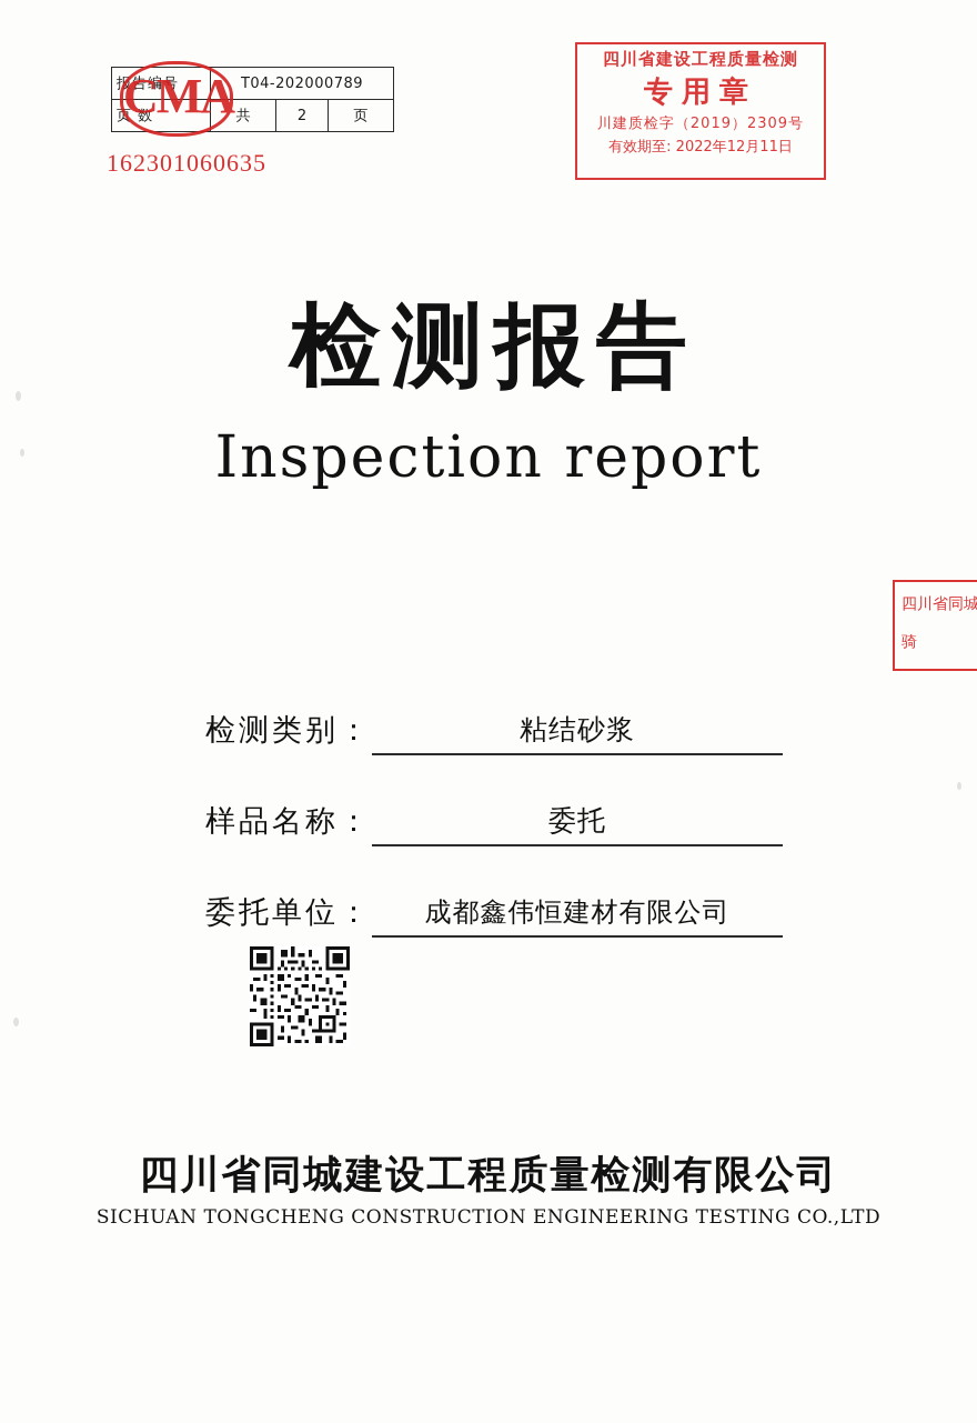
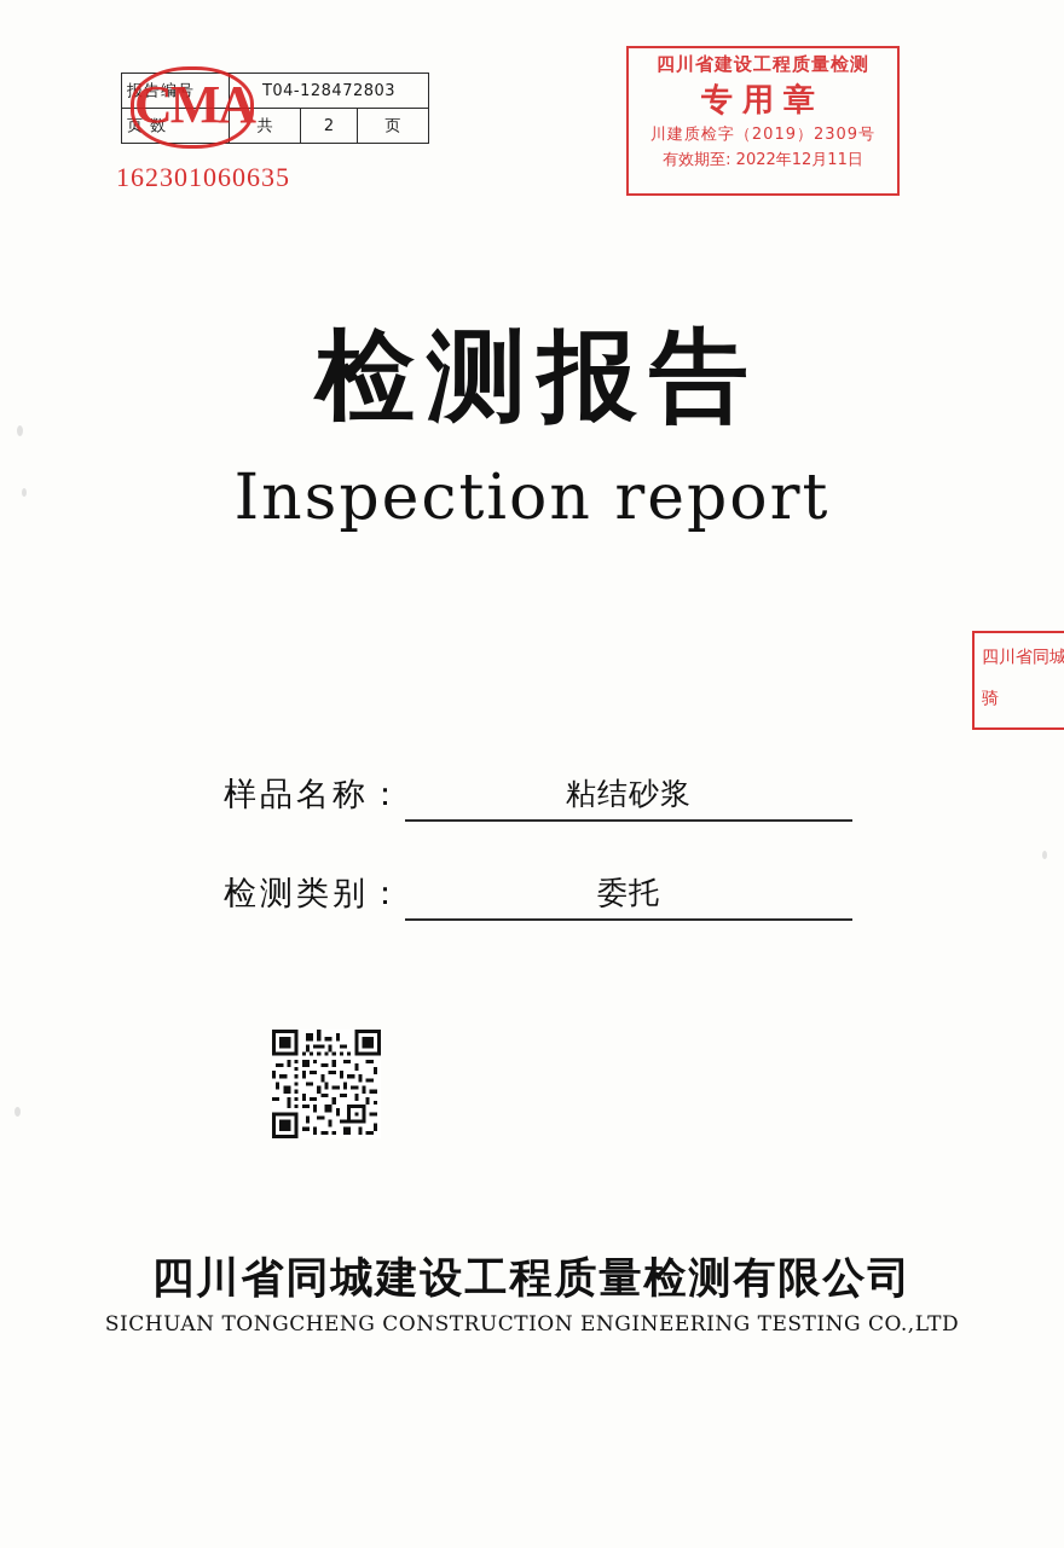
- 报告编号	T04-202000789
+ 报告编号	T04-128472803
  页 数	共	2	页
  CMA
  162301060635
  四川省建设工程质量检测
  专用章
  川建质检字（2019）2309号
  有效期至: 2022年12月11日
  四川省同城
  骑
  检测报告
  Inspection report
- 检测类别：
+ 样品名称：
  粘结砂浆
- 样品名称：
+ 检测类别：
  委托
- 委托单位：
- 成都鑫伟恒建材有限公司
  四川省同城建设工程质量检测有限公司
  SICHUAN TONGCHENG CONSTRUCTION ENGINEERING TESTING CO.,LTD
